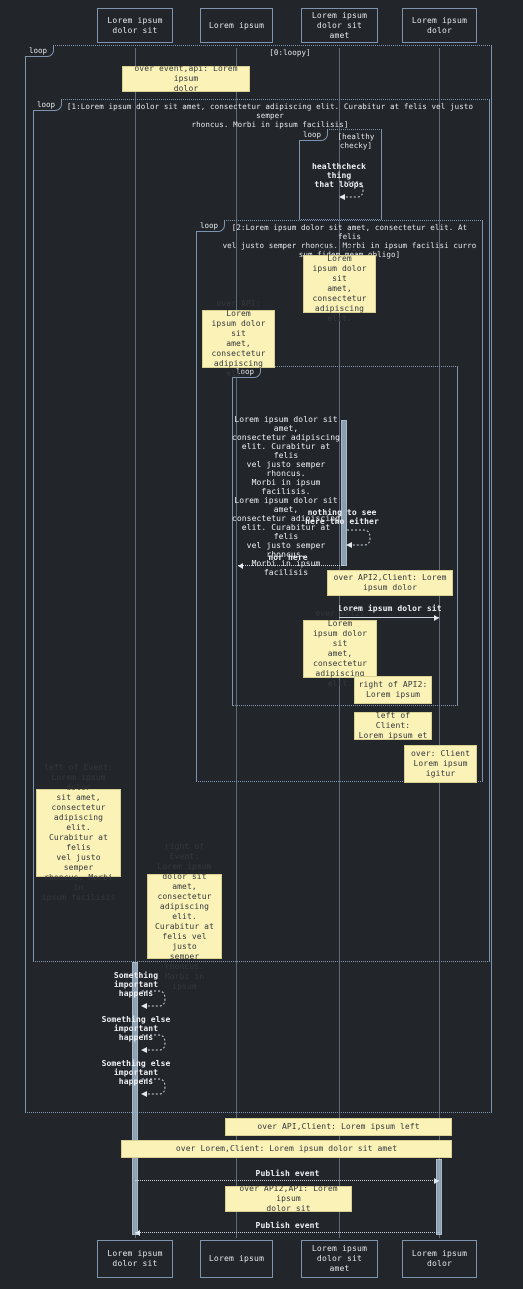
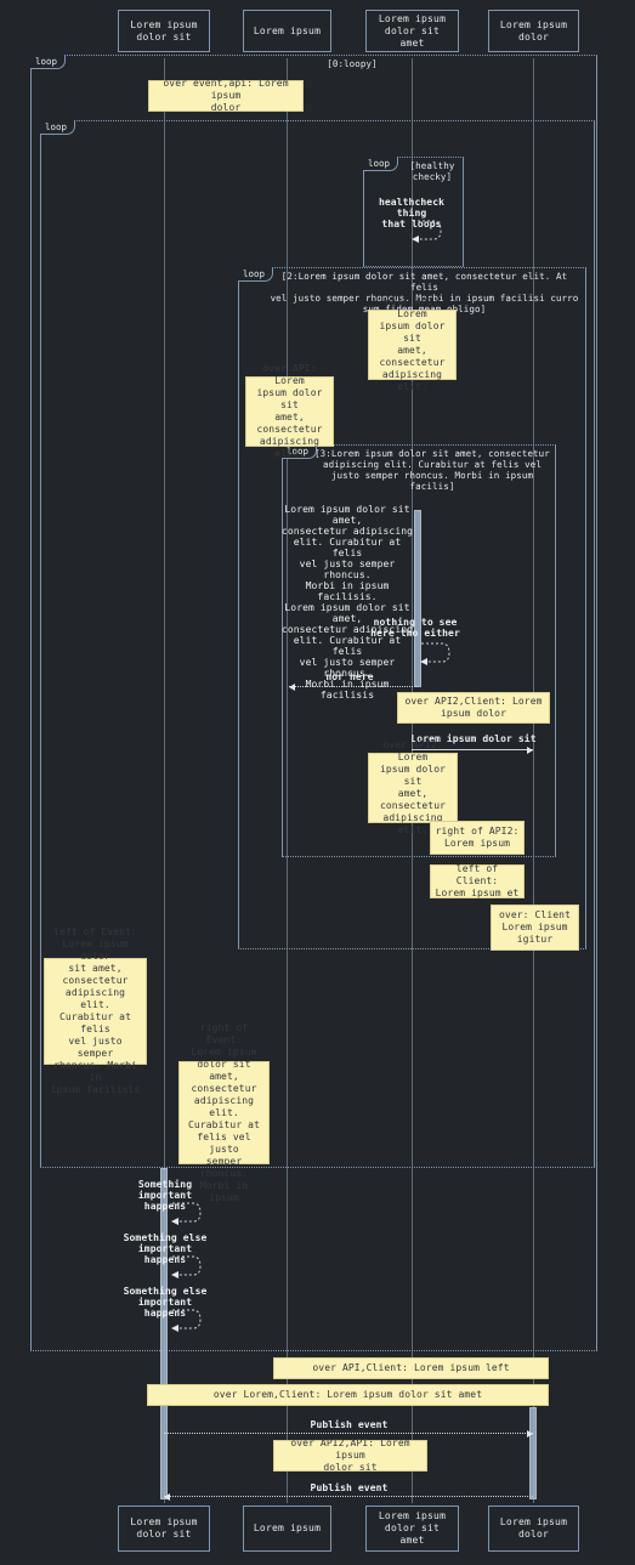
  loop
  [0:loopy]
  loop
- [1:Lorem ipsum dolor sit amet, consectetur adipiscing elit. Curabitur at felis vel justo semper
- rhoncus. Morbi in ipsum facilisis]
  loop
  [healthy
  checky]
  loop
  [2:Lorem ipsum dolor sit amet, consectetur elit. At felis
  vel justo semper rhoncus. Morbi in ipsum facilisi curro
  loop
+ [3:Lorem ipsum dolor sit amet, consectetur
+ adipiscing elit. Curabitur at felis vel
+ justo semper rhoncus. Morbi in ipsum
+ facilis]
  healthcheck thing
  that loops
  Lorem ipsum dolor sit amet,
  consectetur adipiscing
  elit. Curabitur at felis
  vel justo semper rhoncus.
  Morbi in ipsum facilisis.
  Lorem ipsum dolor sit amet,
  consectetur adipiscing
  elit. Curabitur at felis
  vel justo semper rhoncus.
  Morbi in ipsum facilisis
  nothing to see
  here tho either
  nor here
  Lorem ipsum dolor sit
  Publish event
  Publish event
  Something
  important happens
  Something else
  important happens
  Something else
  important happens
  over event,api: Lorem ipsum
  dolor
  over API: Lorem
  ipsum dolor sit
  amet,
  consectetur
  adipiscing elit.
  over API: Lorem
  ipsum dolor sit
  amet,
  consectetur
  adipiscing elit.
  over API2,Client: Lorem
  ipsum dolor
  over API2: Lorem
  ipsum dolor sit
  amet,
  consectetur
  adipiscing elit.
  right of API2:
  Lorem ipsum
  left of Client:
  Lorem ipsum et
  over: Client
  Lorem ipsum
  igitur
  sit amet,
  consectetur
  adipiscing elit.
  Curabitur at felis
  vel justo semper
  rhoncus. Morbi
  dolor sit amet,
  consectetur
  adipiscing elit.
  Curabitur at
  felis vel justo
  semper rhoncus.
  over API,Client: Lorem ipsum left
  over Lorem,Client: Lorem ipsum dolor sit amet
  over API2,API: Lorem ipsum
  dolor sit
  Lorem ipsum
  dolor sit
  Lorem ipsum
  dolor sit
  Lorem ipsum
  Lorem ipsum
  Lorem ipsum
  dolor sit amet
  Lorem ipsum
  dolor sit amet
  Lorem ipsum
  dolor
  Lorem ipsum
  dolor
